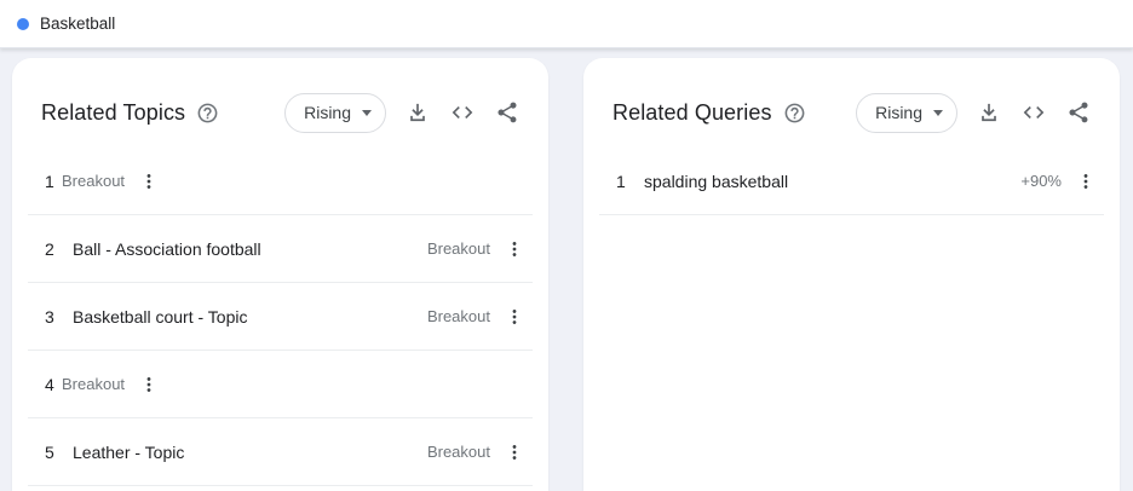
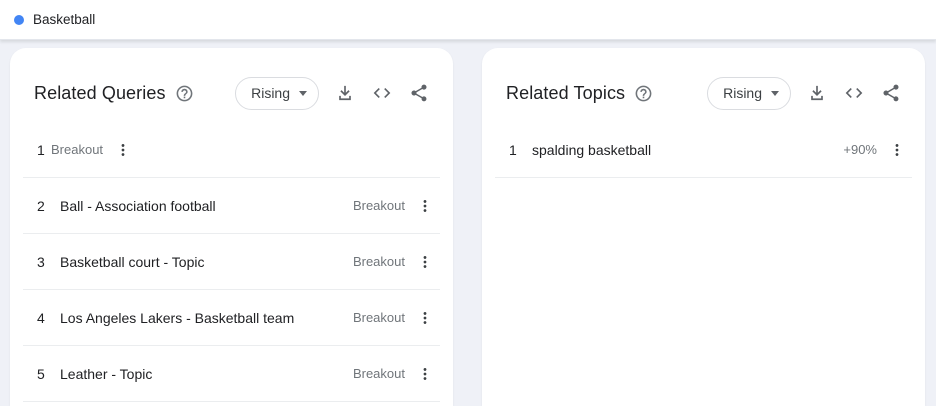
  Basketball
- Related Topics
+ Related Queries
  Rising
  1
  Breakout
  2
  Ball - Association football
  Breakout
  3
  Basketball court - Topic
  Breakout
  4
+ Los Angeles Lakers - Basketball team
  Breakout
  5
  Leather - Topic
  Breakout
- Related Queries
+ Related Topics
  Rising
  1
  spalding basketball
  +90%
